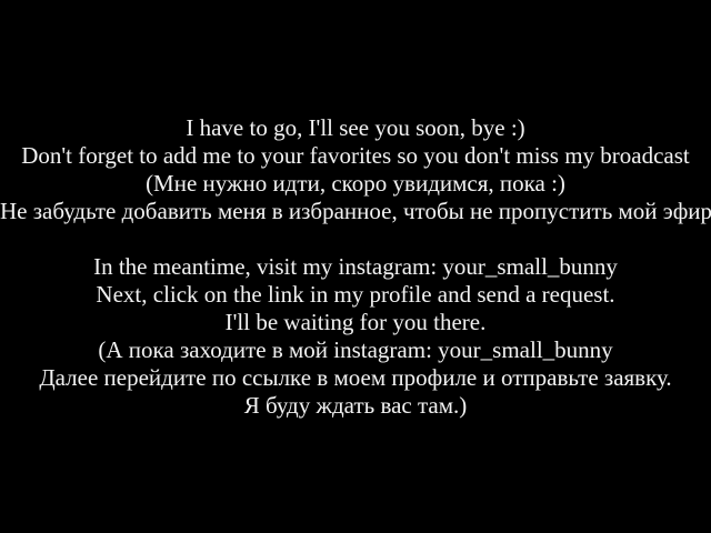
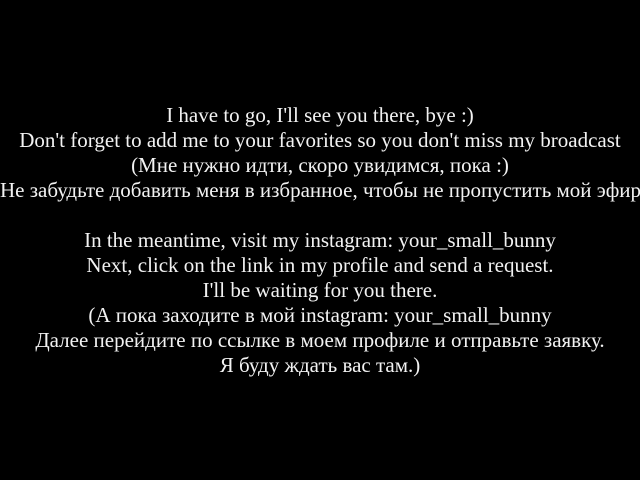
- I have to go, I'll see you soon, bye :)
+ I have to go, I'll see you there, bye :)
  Don't forget to add me to your favorites so you don't miss my broadcast
  (Мне нужно идти, скоро увидимся, пока :)
  Не забудьте добавить меня в избранное, чтобы не пропустить мой эфир
  In the meantime, visit my instagram: your_small_bunny
  Next, click on the link in my profile and send a request.
  I'll be waiting for you there.
  (А пока заходите в мой instagram: your_small_bunny
  Далее перейдите по ссылке в моем профиле и отправьте заявку.
  Я буду ждать вас там.)
